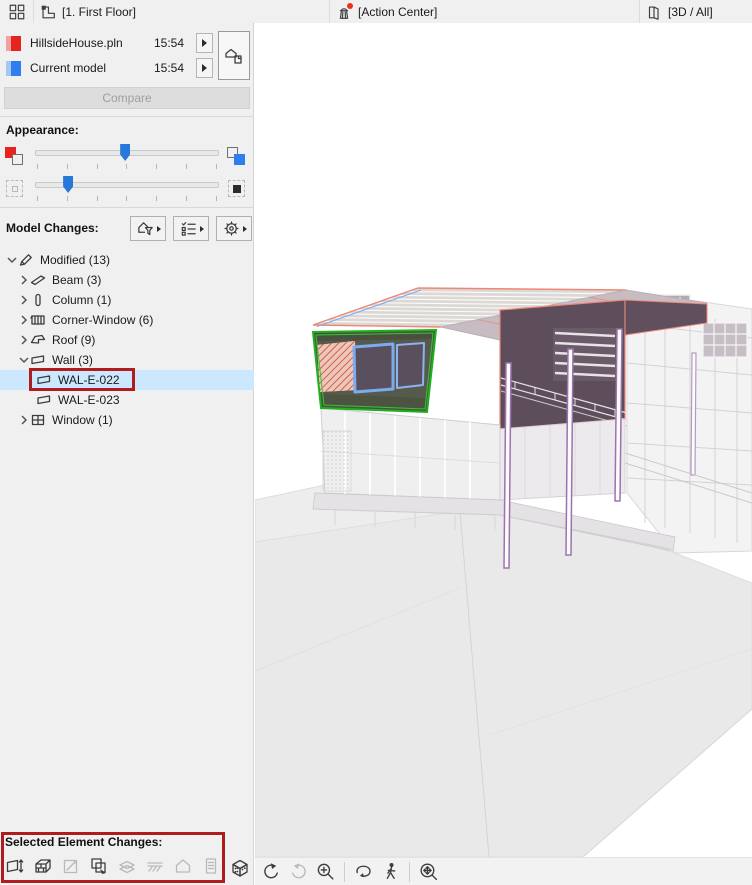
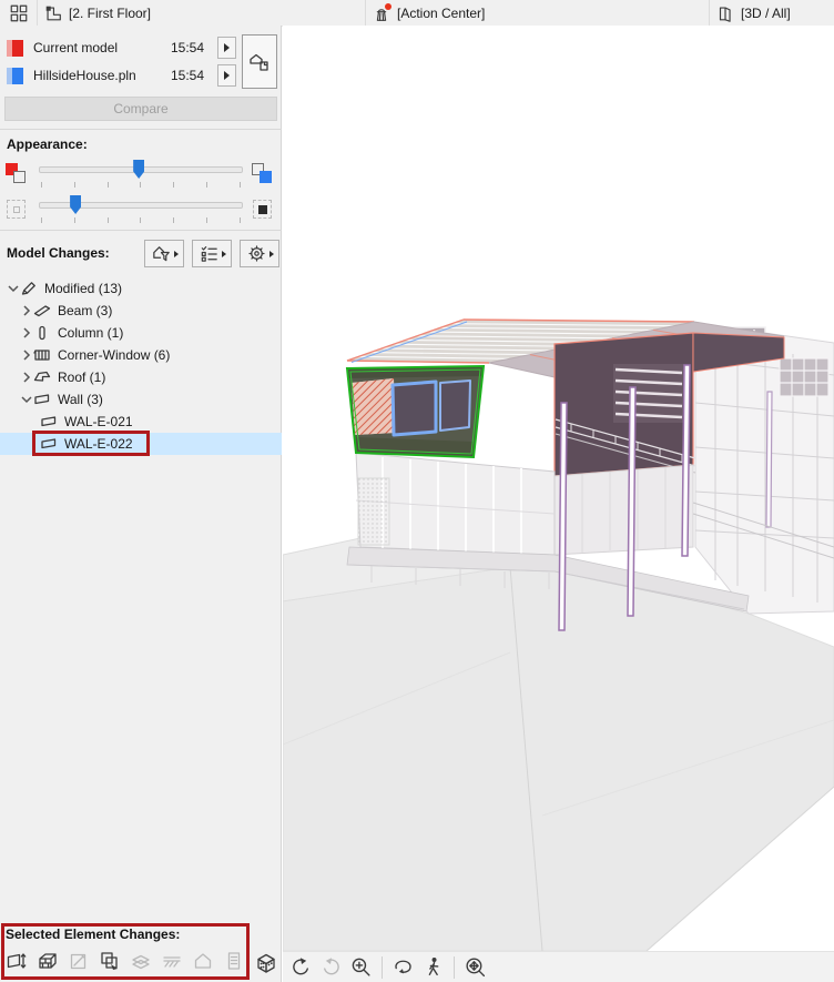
- [1. First Floor]
+ [2. First Floor]
  [Action Center]
  [3D / All]
- HillsideHouse.pln
+ Current model
  15:54
- Current model
+ HillsideHouse.pln
  15:54
  Compare
  Appearance:
  Model Changes:
  Modified (13)
  Beam (3)
  Column (1)
  Corner-Window (6)
- Roof (9)
+ Roof (1)
  Wall (3)
+ WAL-E-021
  WAL-E-022
- WAL-E-023
- Window (1)
  Selected Element Changes:
